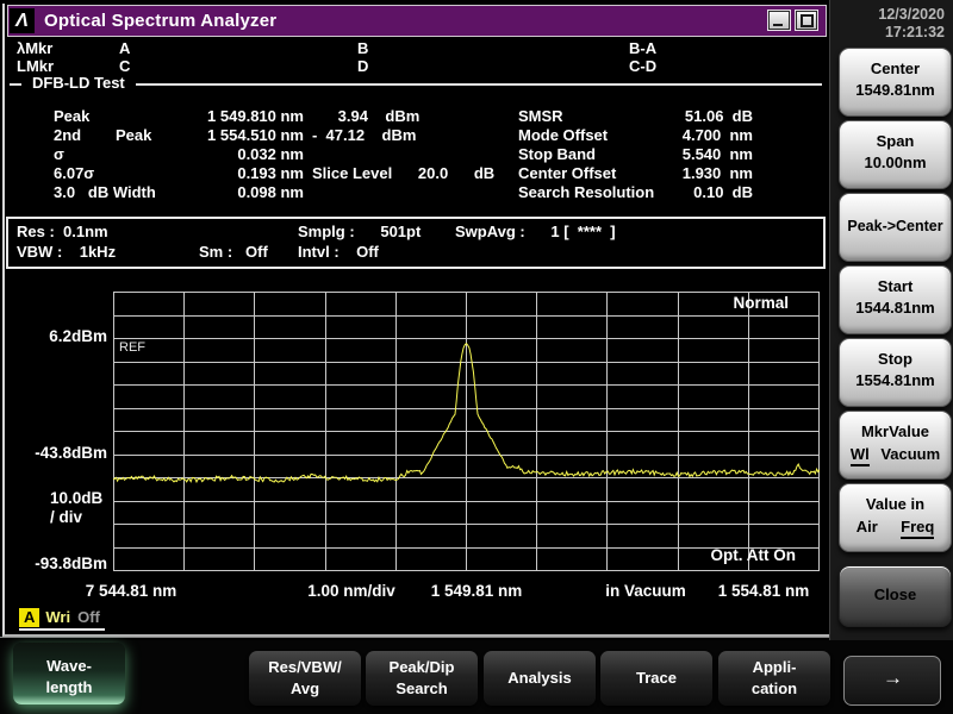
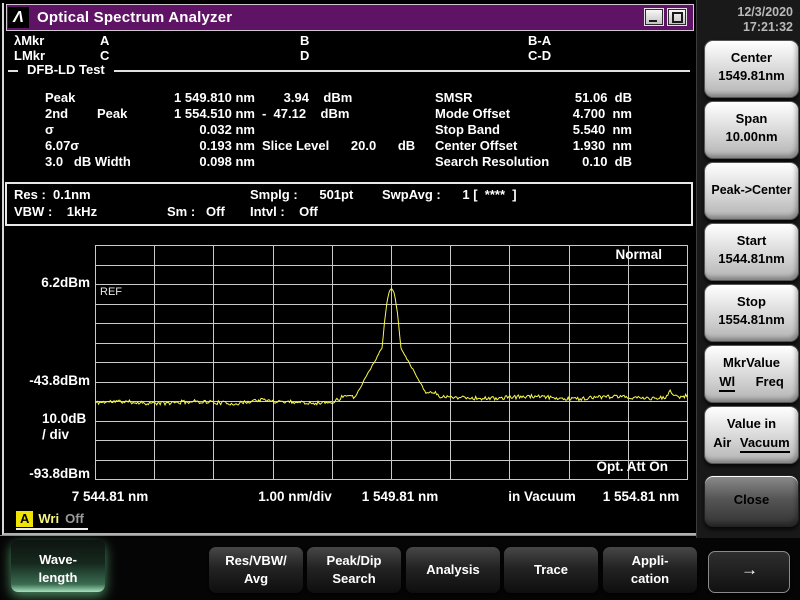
  Λ
  Optical Spectrum Analyzer
  λMkr
  A
  B
  B-A
  LMkr
  C
  D
  C-D
  DFB-LD Test
  Peak
  1 549.810 nm
  3.94 dBm
  SMSR
  51.06 dB
  2nd Peak
  1 554.510 nm
  - 47.12 dBm
  Mode Offset
  4.700 nm
  σ
  0.032 nm
  Stop Band
  5.540 nm
  6.07σ
  0.193 nm
  Slice Level 20.0 dB
  Center Offset
  1.930 nm
  3.0 dB Width
  0.098 nm
  Search Resolution
  0.10 dB
  Res : 0.1nm
  Smplg : 501pt
  SwpAvg : 1 [ **** ]
  VBW : 1kHz
  Sm : Off
  Intvl : Off
  REF
  Normal
  Opt. Att On
  6.2dBm
  -43.8dBm
  10.0dB
  / div
  -93.8dBm
  7 544.81 nm
  1.00 nm/div
  1 549.81 nm
  in Vacuum
  1 554.81 nm
  A
  Wri
  Off
  12/3/2020
  17:21:32
  Center
  1549.81nm
  Span
  10.00nm
  Peak->Center
  Start
  1544.81nm
  Stop
  1554.81nm
  MkrValue
  Wl
- Vacuum
+ Freq
  Value in
  Air
- Freq
+ Vacuum
  Close
  Wave-
  length
  Res/VBW/
  Avg
  Peak/Dip
  Search
  Analysis
  Trace
  Appli-
  cation
  →
